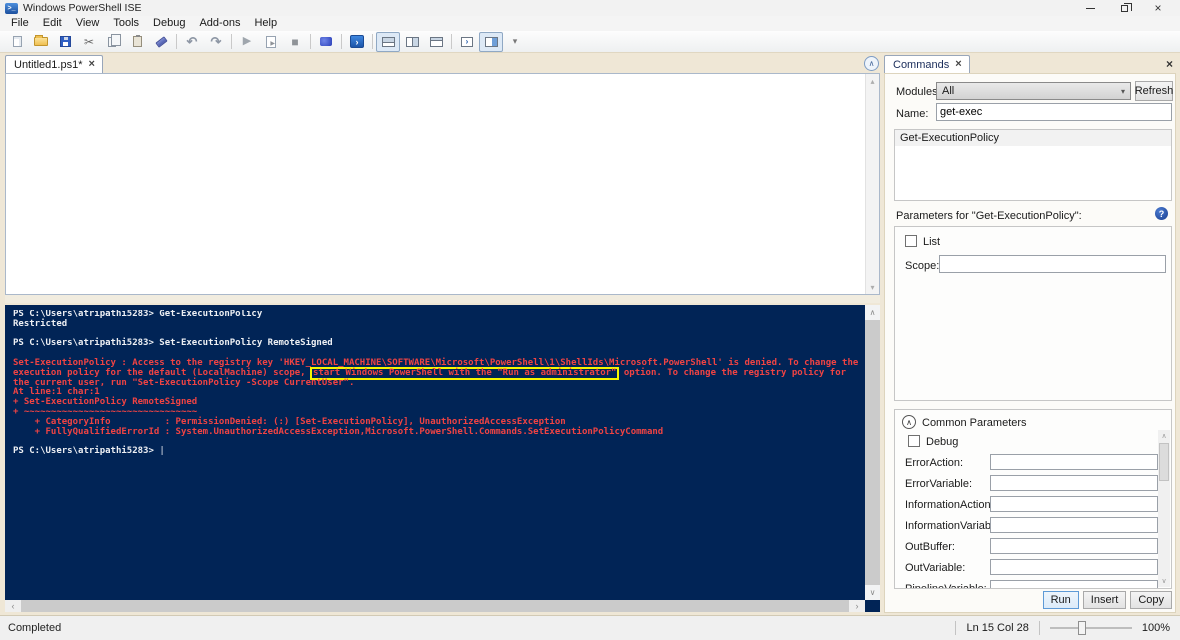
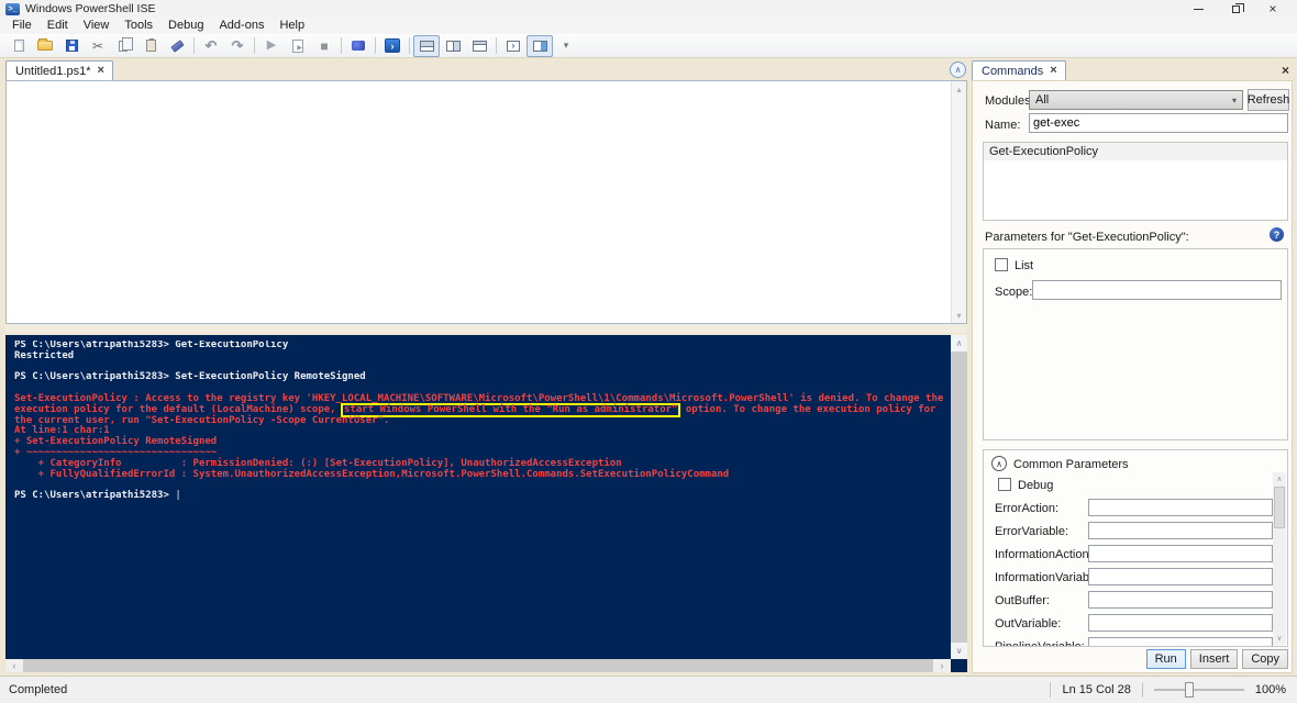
  Windows PowerShell ISE
  ×
  File
  Edit
  View
  Tools
  Debug
  Add-ons
  Help
  ✂
  ↶
  ↷
  ▶
  ■
  ›
  ›
  ▾
  Untitled1.ps1*
  ×
  ∧
  ▴
  ▾
  PS C:\Users\atripathi5283> Get-ExecutionPolicy
  Restricted
  PS C:\Users\atripathi5283> Set-ExecutionPolicy RemoteSigned
- Set-ExecutionPolicy : Access to the registry key 'HKEY_LOCAL_MACHINE\SOFTWARE\Microsoft\PowerShell\1\ShellIds\Microsoft.PowerShell' is denied. To change the
+ Set-ExecutionPolicy : Access to the registry key 'HKEY_LOCAL_MACHINE\SOFTWARE\Microsoft\PowerShell\1\Commands\Microsoft.PowerShell' is denied. To change the
- execution policy for the default (LocalMachine) scope, start Windows PowerShell with the "Run as administrator" option. To change the registry policy for
+ execution policy for the default (LocalMachine) scope, start Windows PowerShell with the "Run as administrator" option. To change the execution policy for
  the current user, run "Set-ExecutionPolicy -Scope CurrentUser".
  At line:1 char:1
  + Set-ExecutionPolicy RemoteSigned
  + ~~~~~~~~~~~~~~~~~~~~~~~~~~~~~~~~
  + CategoryInfo : PermissionDenied: (:) [Set-ExecutionPolicy], UnauthorizedAccessException
  + FullyQualifiedErrorId : System.UnauthorizedAccessException,Microsoft.PowerShell.Commands.SetExecutionPolicyCommand
  PS C:\Users\atripathi5283> |
  ∧
  ∨
  ‹
  ›
  Commands
  ×
  ×
  Modules
  All
  ▾
  Refresh
  Name:
  get-exec
  Get-ExecutionPolicy
  Parameters for "Get-ExecutionPolicy":
  ?
  List
  Scope:
  ∧
  Common Parameters
  Debug
  ErrorAction:
  ErrorVariable:
  InformationAction
  InformationVariab
  OutBuffer:
  OutVariable:
  Run
  Insert
  Copy
  Completed
  Ln 15 Col 28
  100%
